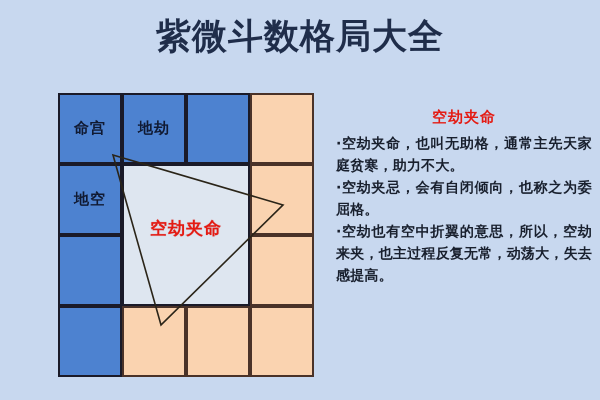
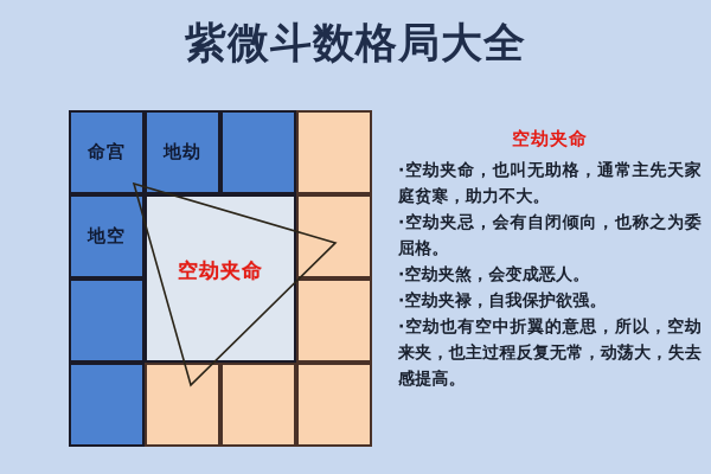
  紫微斗数格局大全
  命宫
  地劫
  地空
  空劫夹命
  空劫夹命
  ·空劫夹命，也叫无助格，通常主先天家庭贫寒，助力不大。
  ·空劫夹忌，会有自闭倾向，也称之为委屈格。
+ ·空劫夹煞，会变成恶人。
+ ·空劫夹禄，自我保护欲强。
  ·空劫也有空中折翼的意思，所以，空劫来夹，也主过程反复无常，动荡大，失去感提高。
